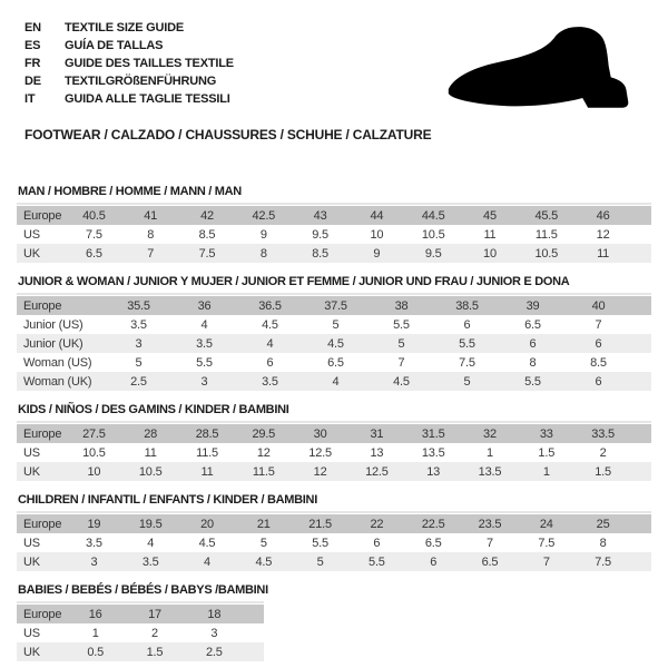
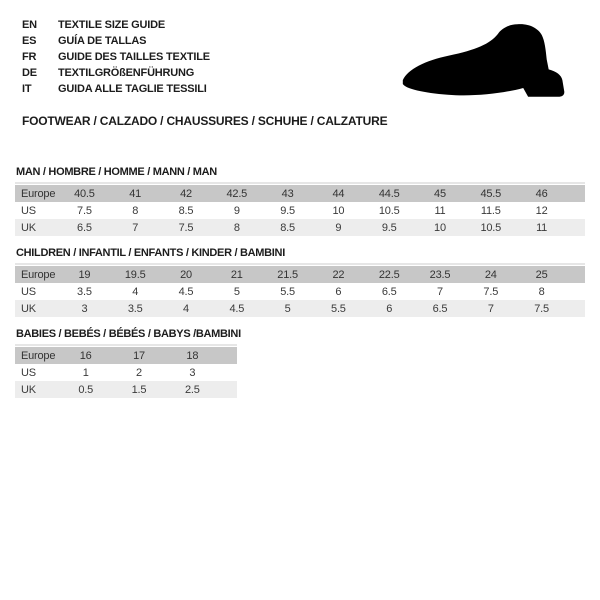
  EN
  TEXTILE SIZE GUIDE
  ES
  GUÍA DE TALLAS
  FR
  GUIDE DES TAILLES TEXTILE
  DE
  TEXTILGRÖßENFÜHRUNG
  IT
  GUIDA ALLE TAGLIE TESSILI
  FOOTWEAR / CALZADO / CHAUSSURES / SCHUHE / CALZATURE
  MAN / HOMBRE / HOMME / MANN / MAN
  Europe	40.5	41	42	42.5	43	44	44.5	45	45.5	46
  US	7.5	8	8.5	9	9.5	10	10.5	11	11.5	12
  UK	6.5	7	7.5	8	8.5	9	9.5	10	10.5	11
- JUNIOR & WOMAN / JUNIOR Y MUJER / JUNIOR ET FEMME / JUNIOR UND FRAU / JUNIOR E DONA
- Europe	35.5	36	36.5	37.5	38	38.5	39	40
- Junior (US)	3.5	4	4.5	5	5.5	6	6.5	7
- Junior (UK)	3	3.5	4	4.5	5	5.5	6	6
- Woman (US)	5	5.5	6	6.5	7	7.5	8	8.5
- Woman (UK)	2.5	3	3.5	4	4.5	5	5.5	6
- KIDS / NIÑOS / DES GAMINS / KINDER / BAMBINI
- Europe	27.5	28	28.5	29.5	30	31	31.5	32	33	33.5
- US	10.5	11	11.5	12	12.5	13	13.5	1	1.5	2
- UK	10	10.5	11	11.5	12	12.5	13	13.5	1	1.5
  CHILDREN / INFANTIL / ENFANTS / KINDER / BAMBINI
  Europe	19	19.5	20	21	21.5	22	22.5	23.5	24	25
  US	3.5	4	4.5	5	5.5	6	6.5	7	7.5	8
  UK	3	3.5	4	4.5	5	5.5	6	6.5	7	7.5
  BABIES / BEBÉS / BÉBÉS / BABYS /BAMBINI
  Europe	16	17	18
  US	1	2	3
  UK	0.5	1.5	2.5
